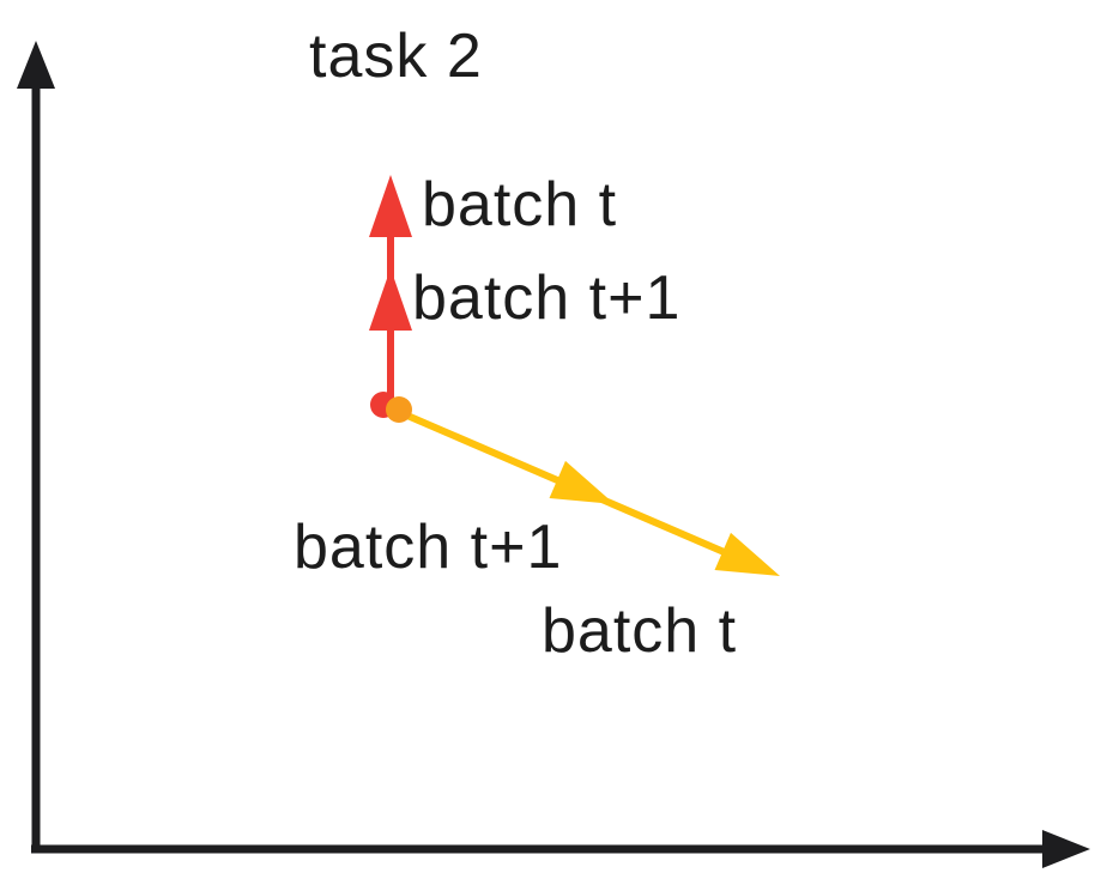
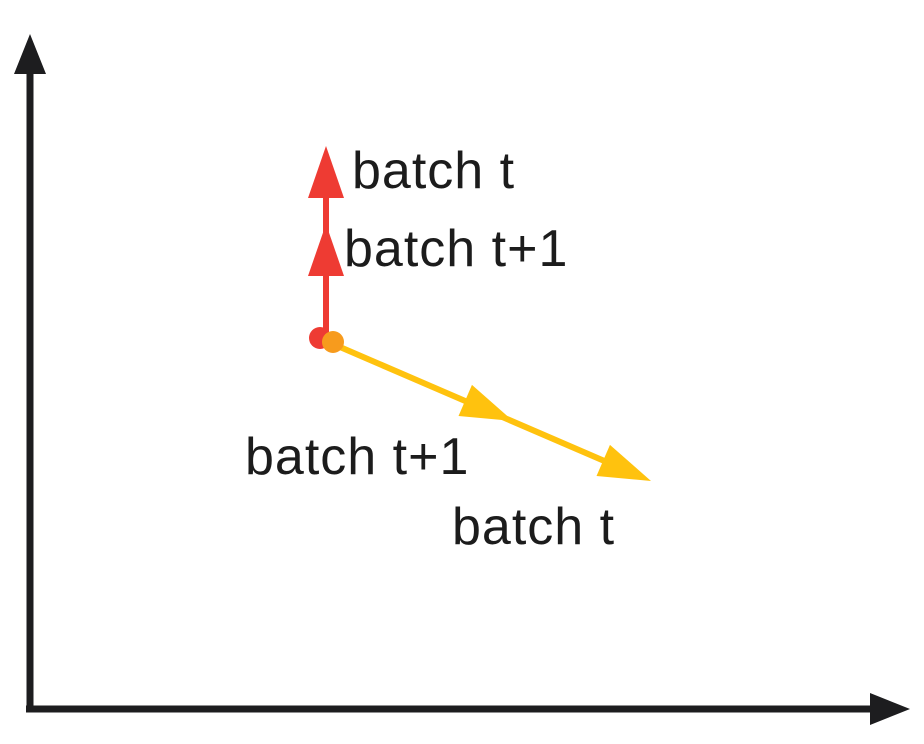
- task 2
  batch t
  batch t+1
  batch t+1
  batch t
